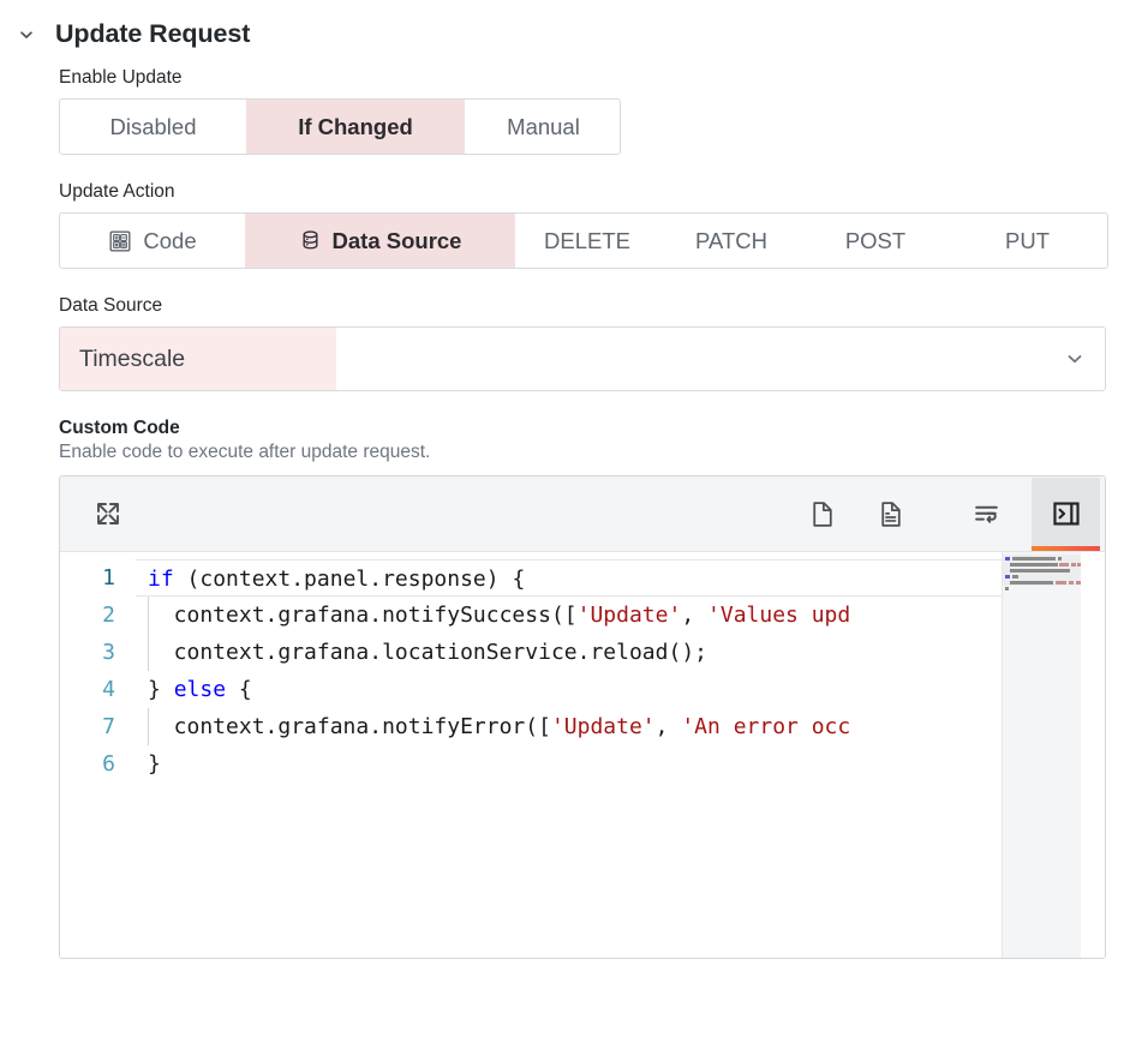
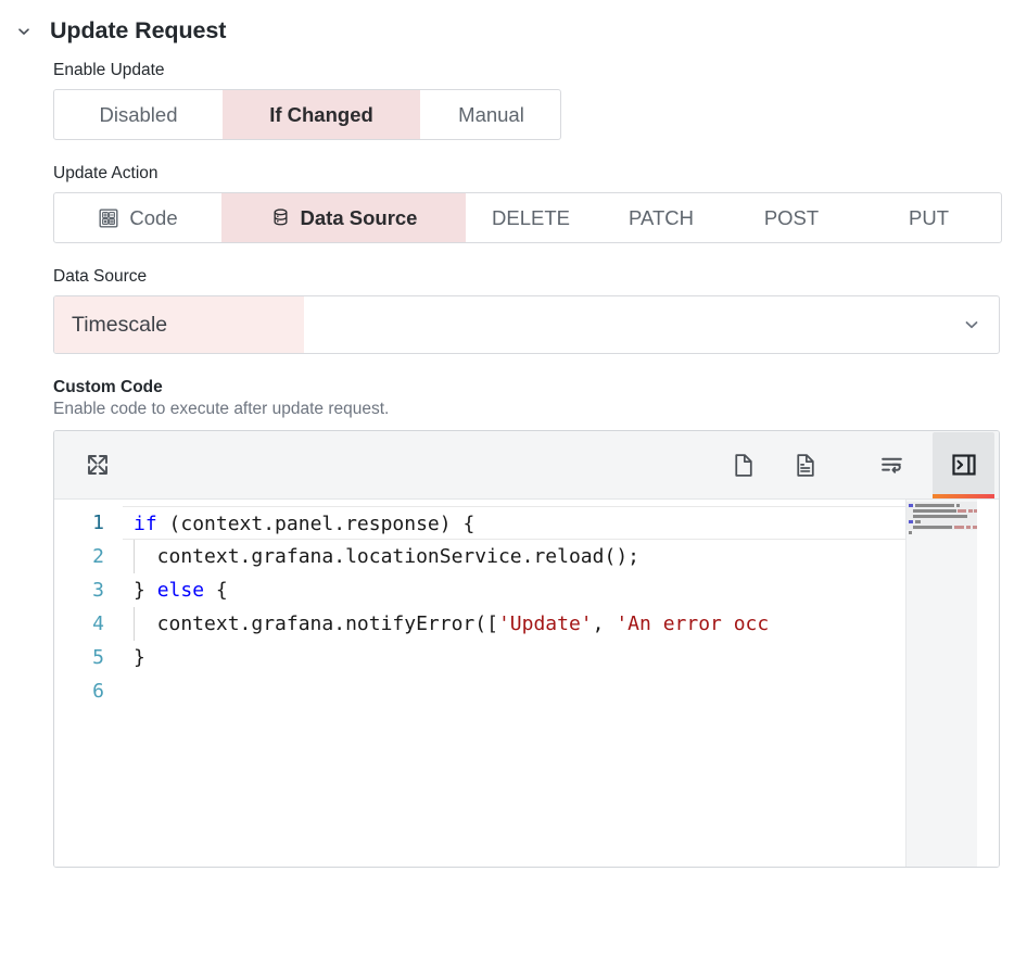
  Update Request
  Enable Update
  Disabled
  If Changed
  Manual
  Update Action
  Code
  Data Source
  DELETE
  PATCH
  POST
  PUT
  Data Source
  Timescale
  Custom Code
  Enable code to execute after update request.
  1
  2
  3
  4
- 7
+ 5
  6
  if (context.panel.response) {
- context.grafana.notifySuccess(['Update', 'Values upd
  context.grafana.locationService.reload();
  } else {
  context.grafana.notifyError(['Update', 'An error occ
  }
